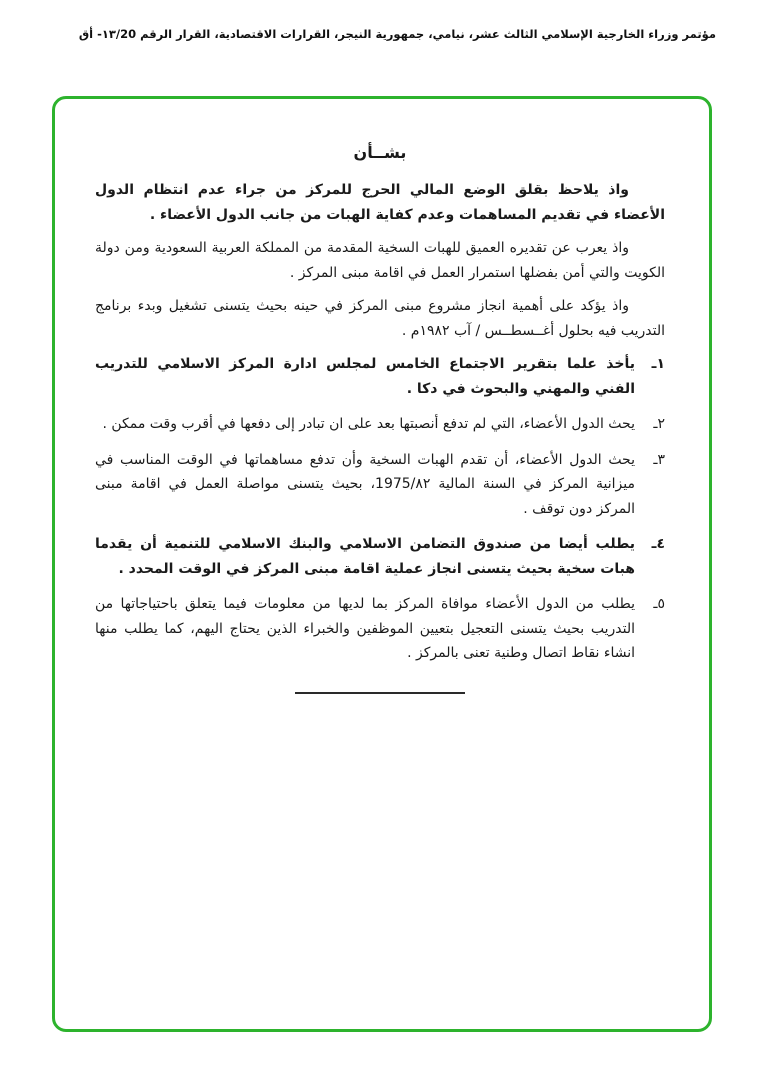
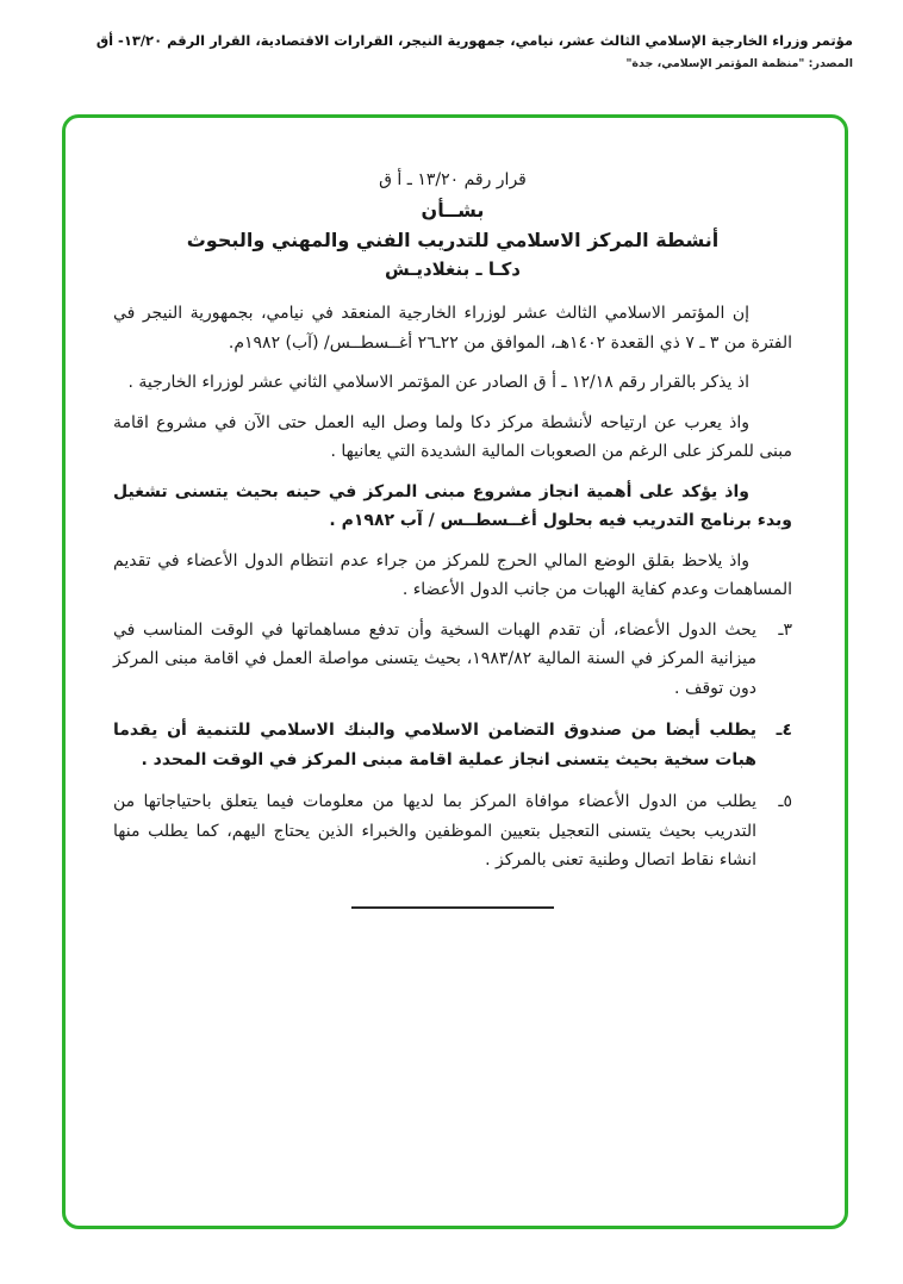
- مؤتمر وزراء الخارجية الإسلامي الثالث عشر، نيامي، جمهورية النيجر، القرارات الاقتصادية، القرار الرقم ١٣/20- أق
+ مؤتمر وزراء الخارجية الإسلامي الثالث عشر، نيامي، جمهورية النيجر، القرارات الاقتصادية، القرار الرقم ١٣/٢٠- أق
+ المصدر: "منظمة المؤتمر الإسلامي، جدة"
+ قرار رقم ١٣/٢٠ ـ أ ق
  بشــأن
+ أنشطة المركز الاسلامي للتدريب الفني والمهني والبحوث
+ دكـا ـ بنغلاديـش
+ إن المؤتمر الاسلامي الثالث عشر لوزراء الخارجية المنعقد في نيامي، بجمهورية النيجر في الفترة من ٣ ـ ٧ ذي القعدة ١٤٠٢هـ، الموافق من ٢٢ـ٢٦ أغــسطــس/ (آب) ١٩٨٢م.
+ اذ يذكر بالقرار رقم ١٢/١٨ ـ أ ق الصادر عن المؤتمر الاسلامي الثاني عشر لوزراء الخارجية .
+ واذ يعرب عن ارتياحه لأنشطة مركز دكا ولما وصل اليه العمل حتى الآن في مشروع اقامة مبنى للمركز على الرغم من الصعوبات المالية الشديدة التي يعانيها .
- واذ يلاحظ بقلق الوضع المالي الحرج للمركز من جراء عدم انتظام الدول الأعضاء في تقديم المساهمات وعدم كفاية الهبات من جانب الدول الأعضاء .
+ واذ يؤكد على أهمية انجاز مشروع مبنى المركز في حينه بحيث يتسنى تشغيل وبدء برنامج التدريب فيه بحلول أغــسطــس / آب ١٩٨٢م .
- واذ يعرب عن تقديره العميق للهبات السخية المقدمة من المملكة العربية السعودية ومن دولة الكويت والتي أمن بفضلها استمرار العمل في اقامة مبنى المركز .
- واذ يؤكد على أهمية انجاز مشروع مبنى المركز في حينه بحيث يتسنى تشغيل وبدء برنامج التدريب فيه بحلول أغــسطــس / آب ١٩٨٢م .
+ واذ يلاحظ بقلق الوضع المالي الحرج للمركز من جراء عدم انتظام الدول الأعضاء في تقديم المساهمات وعدم كفاية الهبات من جانب الدول الأعضاء .
- ١ـ
- يأخذ علما بتقرير الاجتماع الخامس لمجلس ادارة المركز الاسلامي للتدريب الفني والمهني والبحوث في دكا .
- ٢ـ
- يحث الدول الأعضاء، التي لم تدفع أنصبتها بعد على ان تبادر إلى دفعها في أقرب وقت ممكن .
  ٣ـ
- يحث الدول الأعضاء، أن تقدم الهبات السخية وأن تدفع مساهماتها في الوقت المناسب في ميزانية المركز في السنة المالية 1975/٨٢، بحيث يتسنى مواصلة العمل في اقامة مبنى المركز دون توقف .
+ يحث الدول الأعضاء، أن تقدم الهبات السخية وأن تدفع مساهماتها في الوقت المناسب في ميزانية المركز في السنة المالية ١٩٨٣/٨٢، بحيث يتسنى مواصلة العمل في اقامة مبنى المركز دون توقف .
  ٤ـ
  يطلب أيضا من صندوق التضامن الاسلامي والبنك الاسلامي للتنمية أن يقدما هبات سخية بحيث يتسنى انجاز عملية اقامة مبنى المركز في الوقت المحدد .
  ٥ـ
  يطلب من الدول الأعضاء موافاة المركز بما لديها من معلومات فيما يتعلق باحتياجاتها من التدريب بحيث يتسنى التعجيل بتعيين الموظفين والخبراء الذين يحتاج اليهم، كما يطلب منها انشاء نقاط اتصال وطنية تعنى بالمركز .
